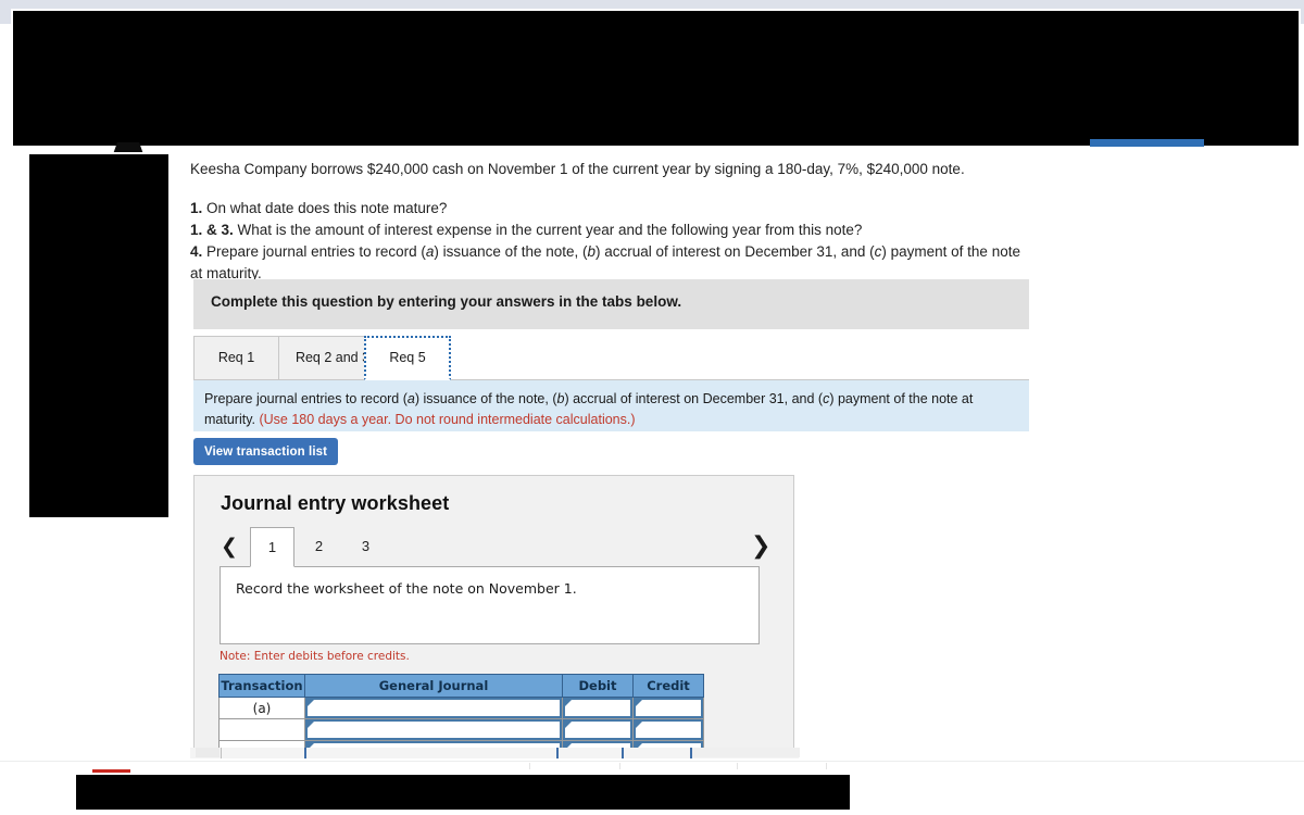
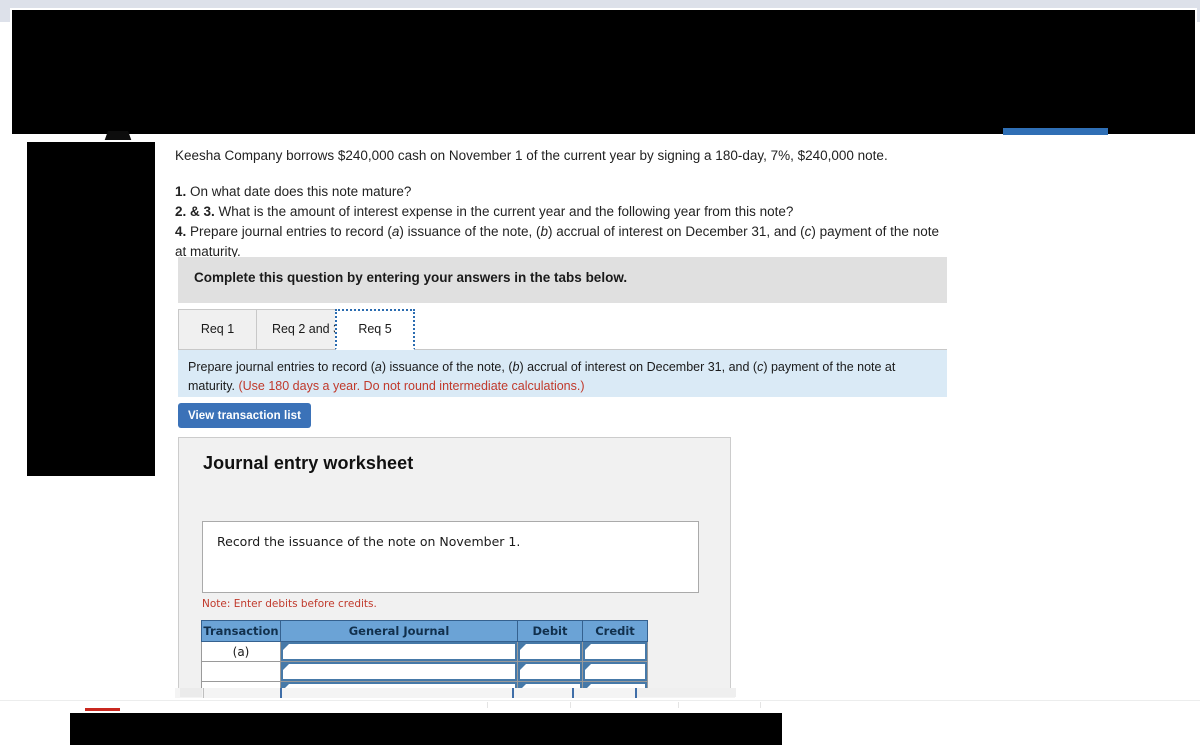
  Keesha Company borrows $240,000 cash on November 1 of the current year by signing a 180-day, 7%, $240,000 note.
  1. On what date does this note mature?
- 1. & 3. What is the amount of interest expense in the current year and the following year from this note?
+ 2. & 3. What is the amount of interest expense in the current year and the following year from this note?
  4. Prepare journal entries to record (a) issuance of the note, (b) accrual of interest on December 31, and (c) payment of the note at maturity.
  Complete this question by entering your answers in the tabs below.
  Req 1
  Req 2 and
  Req 5
  Prepare journal entries to record (a) issuance of the note, (b) accrual of interest on December 31, and (c) payment of the note at maturity. (Use 180 days a year. Do not round intermediate calculations.)
  View transaction list
  Journal entry worksheet
- ❮
- 1
- 2
- 3
- ❯
- Record the worksheet of the note on November 1.
+ Record the issuance of the note on November 1.
  Note: Enter debits before credits.
  Transaction	General Journal	Debit	Credit
  (a)
